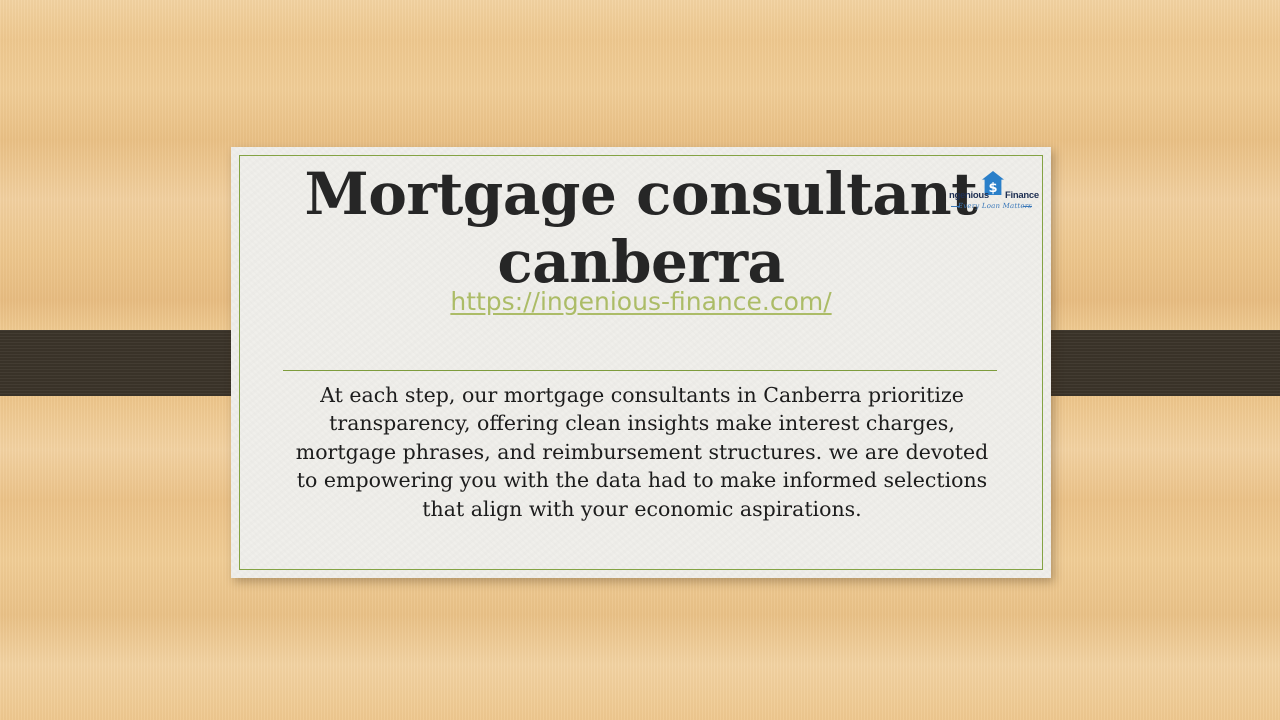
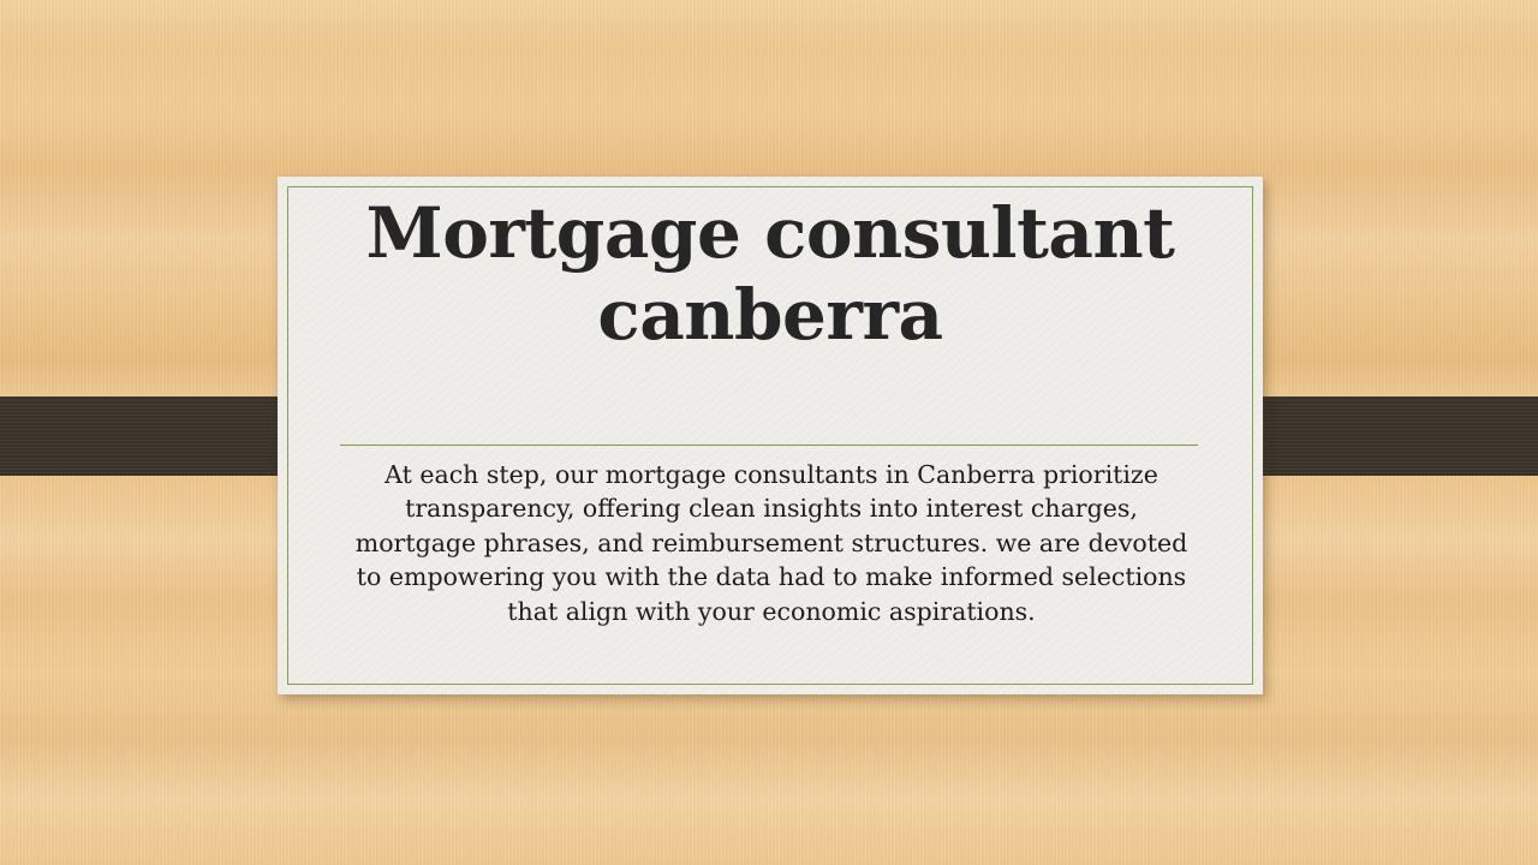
  Mortgage consultant canberra
- $
- ngenious
- Finance
- Every Loan Matters
- https://ingenious-finance.com/
- At each step, our mortgage consultants in Canberra prioritize transparency, offering clean insights make interest charges, mortgage phrases, and reimbursement structures. we are devoted to empowering you with the data had to make informed selections that align with your economic aspirations.
+ At each step, our mortgage consultants in Canberra prioritize transparency, offering clean insights into interest charges, mortgage phrases, and reimbursement structures. we are devoted to empowering you with the data had to make informed selections that align with your economic aspirations.
